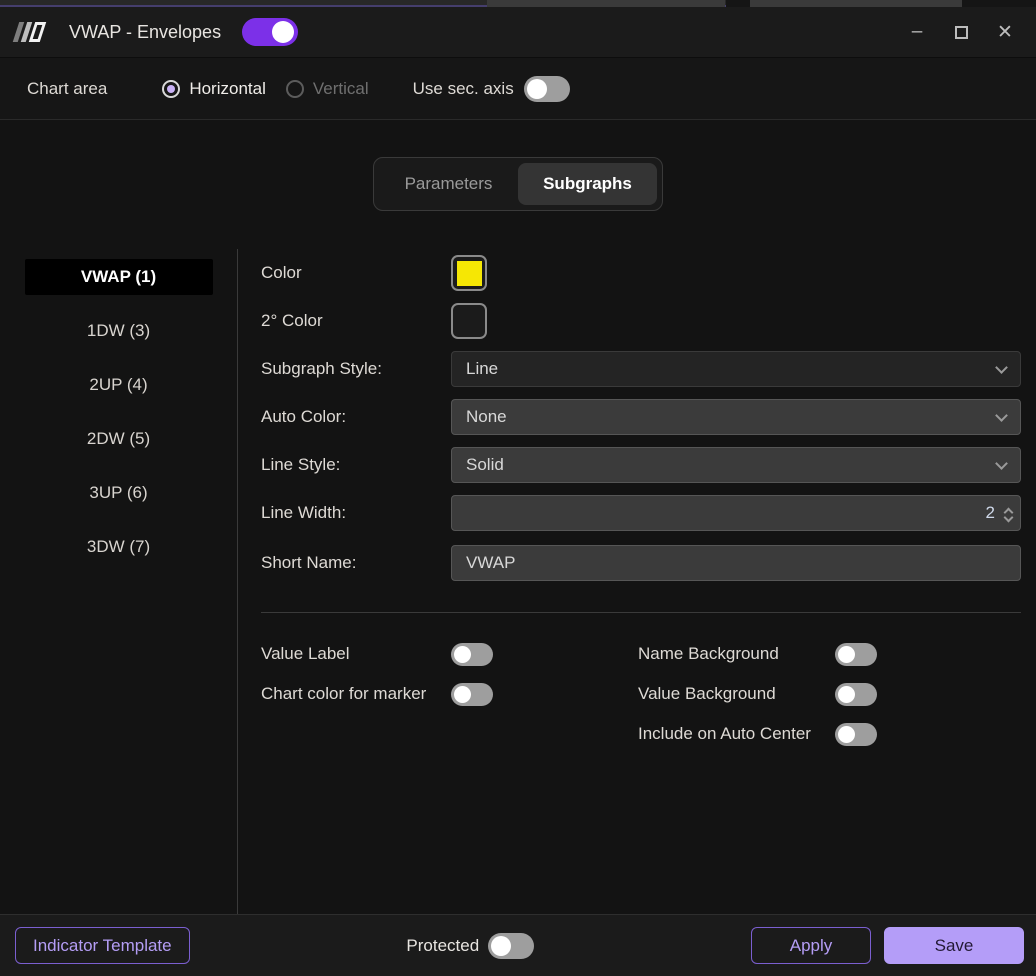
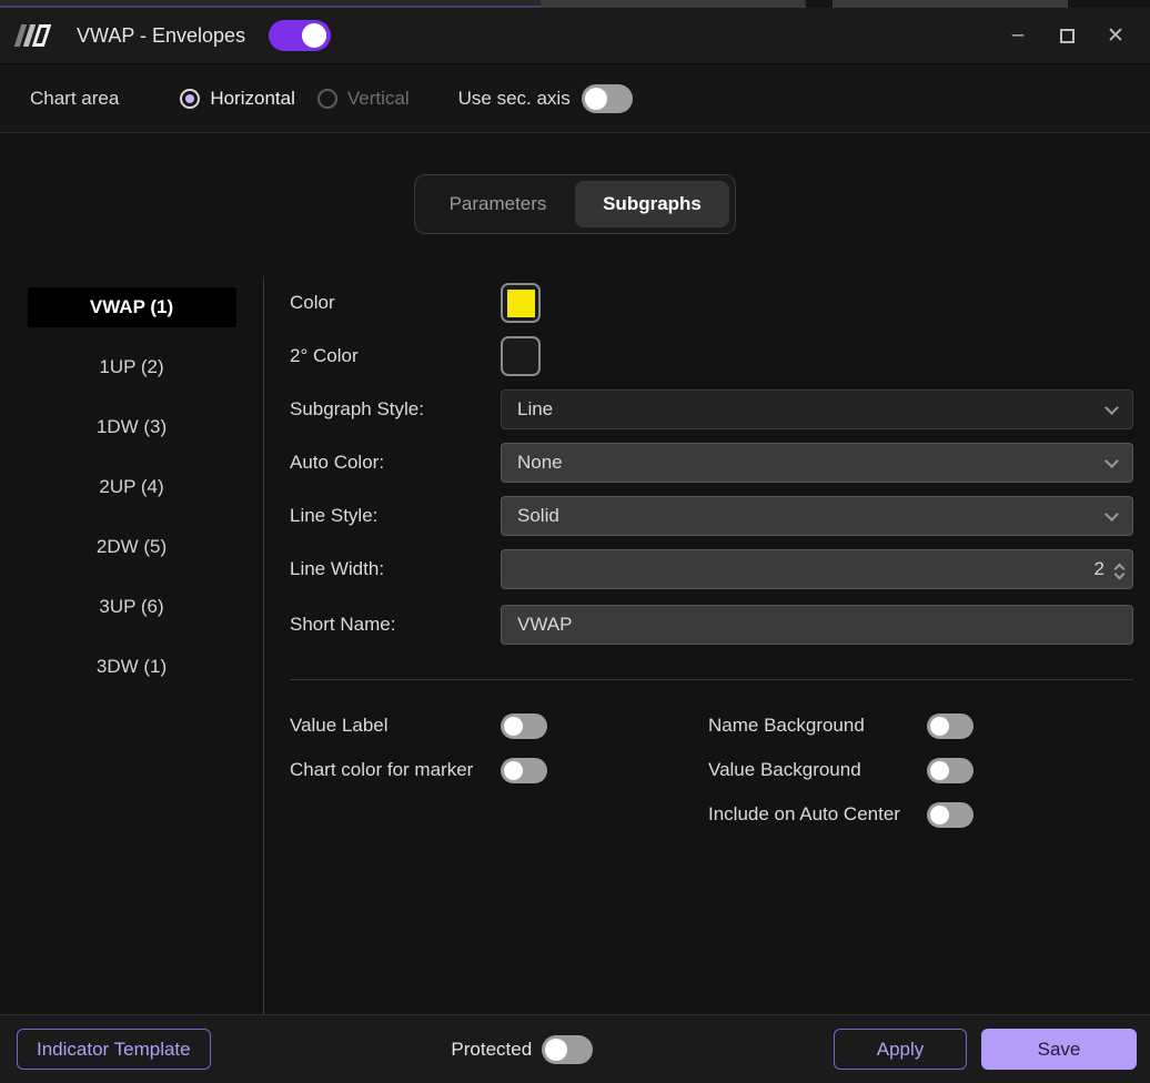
  VWAP - Envelopes
  –
  ✕
  Chart area
  Horizontal
  Vertical
  Use sec. axis
  Parameters
  Subgraphs
  VWAP (1)
+ 1UP (2)
  1DW (3)
  2UP (4)
  2DW (5)
  3UP (6)
- 3DW (7)
+ 3DW (1)
  Color
  2° Color
  Subgraph Style:
  Line
  Auto Color:
  None
  Line Style:
  Solid
  Line Width:
  2
  Short Name:
  VWAP
  Value Label
  Chart color for marker
  Name Background
  Value Background
  Include on Auto Center
  Indicator Template
  Protected
  Apply
  Save
